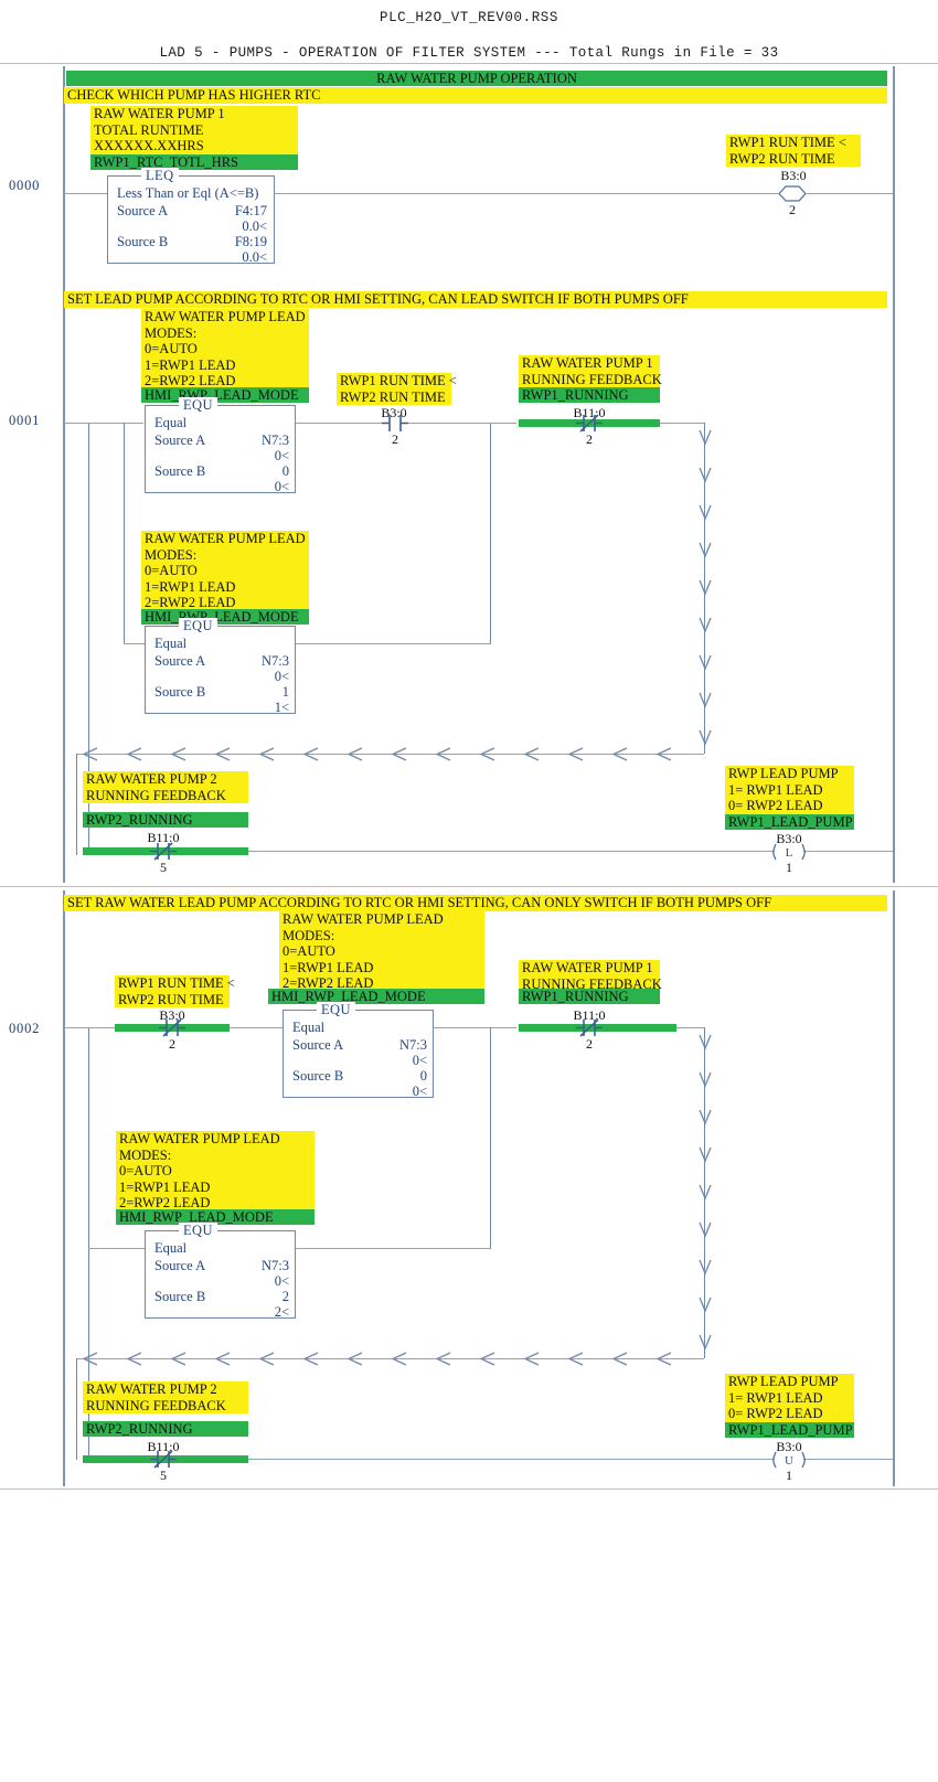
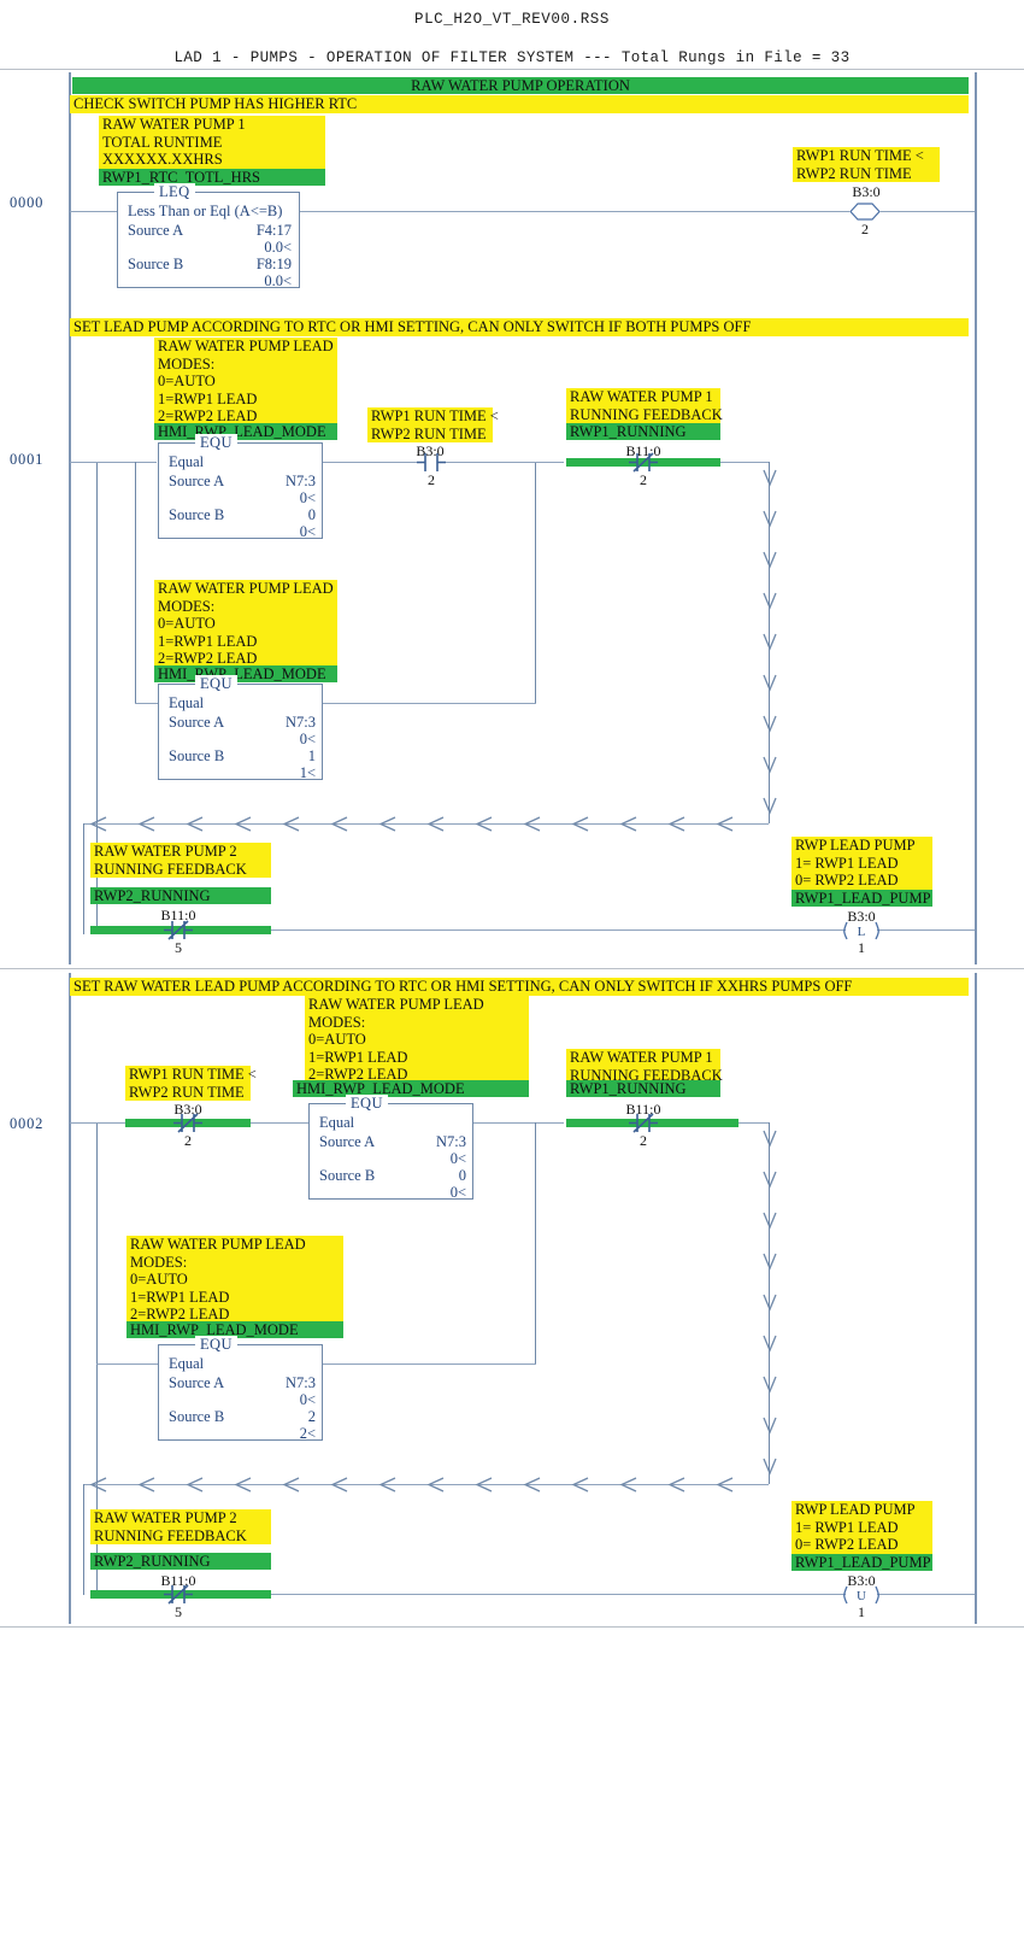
  PLC_H2O_VT_REV00.RSS
- LAD 5 - PUMPS - OPERATION OF FILTER SYSTEM --- Total Rungs in File = 33
+ LAD 1 - PUMPS - OPERATION OF FILTER SYSTEM --- Total Rungs in File = 33
  0000
  RAW WATER PUMP OPERATION
- CHECK WHICH PUMP HAS HIGHER RTC
+ CHECK SWITCH PUMP HAS HIGHER RTC
  RAW WATER PUMP 1
  TOTAL RUNTIME
  XXXXXX.XXHRS
  RWP1_RTC_TOTL_HRS
  LEQ
  Less Than or Eql (A<=B)
  Source A
  F4:17
  0.0<
  Source B
  F8:19
  0.0<
  RWP1 RUN TIME <
  RWP2 RUN TIME
  B3:0
  2
  0001
- SET LEAD PUMP ACCORDING TO RTC OR HMI SETTING, CAN LEAD SWITCH IF BOTH PUMPS OFF
+ SET LEAD PUMP ACCORDING TO RTC OR HMI SETTING, CAN ONLY SWITCH IF BOTH PUMPS OFF
  RAW WATER PUMP LEAD
  MODES:
  0=AUTO
  1=RWP1 LEAD
  2=RWP2 LEAD
  HMI_RWP_LEAD_MODE
  EQU
  Equal
  Source A
  N7:3
  0<
  Source B
  0
  0<
  RAW WATER PUMP LEAD
  MODES:
  0=AUTO
  1=RWP1 LEAD
  2=RWP2 LEAD
  HMI_RWP_LEAD_MODE
  EQU
  Equal
  Source A
  N7:3
  0<
  Source B
  1
  1<
  RWP1 RUN TIME <
  RWP2 RUN TIME
  B3:0
  2
  RAW WATER PUMP 1
  RUNNING FEEDBACK
  RWP1_RUNNING
  B11:0
  2
  RAW WATER PUMP 2
  RUNNING FEEDBACK
  RWP2_RUNNING
  B11:0
  5
  RWP LEAD PUMP
  1= RWP1 LEAD
  0= RWP2 LEAD
  RWP1_LEAD_PUMP
  B3:0
  L
  1
  0002
- SET RAW WATER LEAD PUMP ACCORDING TO RTC OR HMI SETTING, CAN ONLY SWITCH IF BOTH PUMPS OFF
+ SET RAW WATER LEAD PUMP ACCORDING TO RTC OR HMI SETTING, CAN ONLY SWITCH IF XXHRS PUMPS OFF
  RAW WATER PUMP LEAD
  MODES:
  0=AUTO
  1=RWP1 LEAD
  2=RWP2 LEAD
  HMI_RWP_LEAD_MODE
  RWP1 RUN TIME <
  RWP2 RUN TIME
  B3:0
  2
  EQU
  Equal
  Source A
  N7:3
  0<
  Source B
  0
  0<
  RAW WATER PUMP LEAD
  MODES:
  0=AUTO
  1=RWP1 LEAD
  2=RWP2 LEAD
  HMI_RWP_LEAD_MODE
  EQU
  Equal
  Source A
  N7:3
  0<
  Source B
  2
  2<
  RAW WATER PUMP 1
  RUNNING FEEDBACK
  RWP1_RUNNING
  B11:0
  2
  RAW WATER PUMP 2
  RUNNING FEEDBACK
  RWP2_RUNNING
  B11:0
  5
  RWP LEAD PUMP
  1= RWP1 LEAD
  0= RWP2 LEAD
  RWP1_LEAD_PUMP
  B3:0
  U
  1
